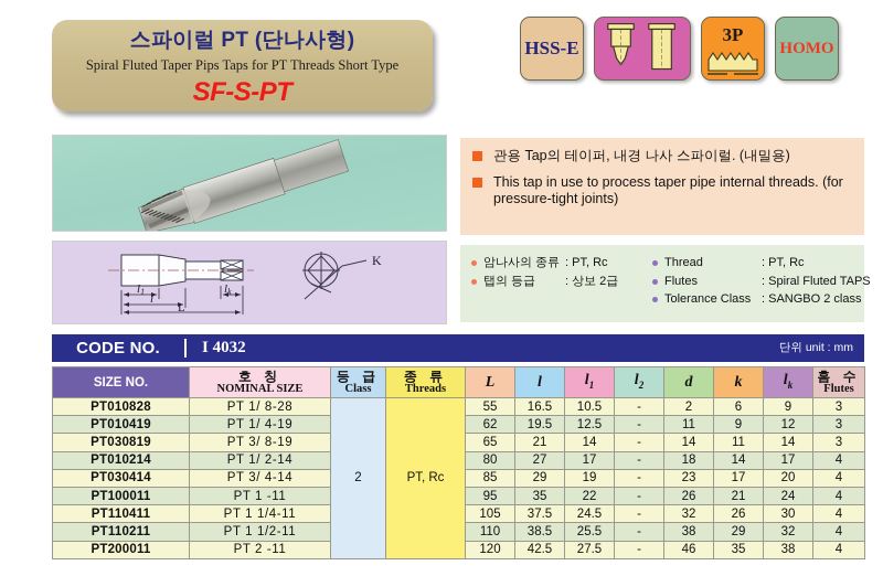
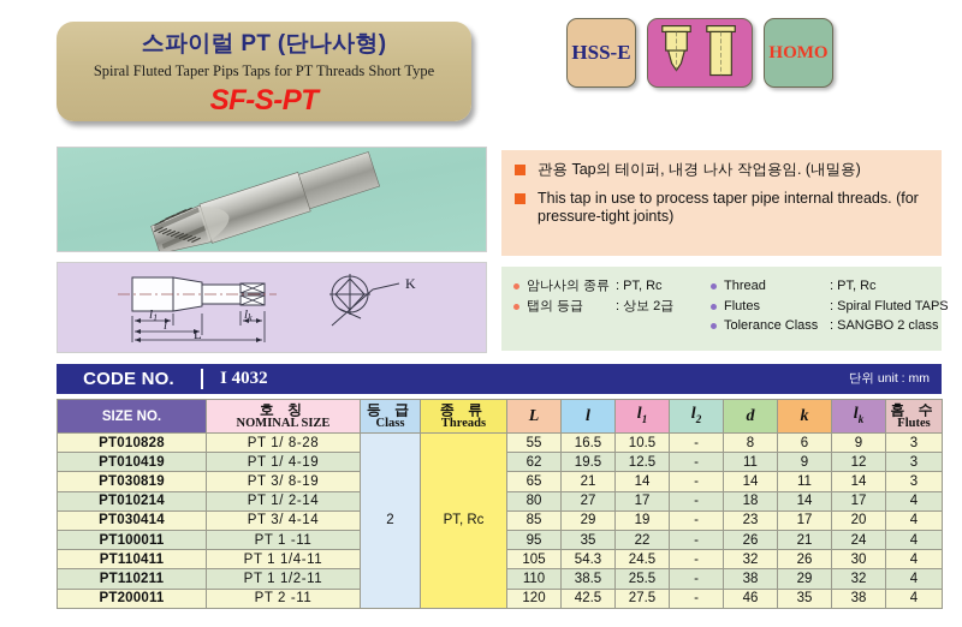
  스파이럴 PT (단나사형)
  Spiral Fluted Taper Pips Taps for PT Threads Short Type
  SF-S-PT
  HSS-E
- 3P
  HOMO
  l1
  l
  L
  lk
  K
- 관용 Tap의 테이퍼, 내경 나사 스파이럴. (내밀용)
+ 관용 Tap의 테이퍼, 내경 나사 작업용임. (내밀용)
  This tap in use to process taper pipe internal threads. (for pressure-tight joints)
  암나사의 종류 : PT, Rc
  탭의 등급 : 상보 2급
  Thread : PT, Rc
  Flutes : Spiral Fluted TAPS
  Tolerance Class : SANGBO 2 class
  CODE NO.
  I 4032
  단위 unit : mm
  SIZE NO.	호 칭 NOMINAL SIZE	등 급 Class	종 류 Threads	L	l	l1	l2	d	k	lk	홈 수 Flutes
- PT010828	PT 1/ 8-28	2	PT, Rc	55	16.5	10.5	-	2	6	9	3
+ PT010828	PT 1/ 8-28	2	PT, Rc	55	16.5	10.5	-	8	6	9	3
  PT010419	PT 1/ 4-19	62	19.5	12.5	-	11	9	12	3
  PT030819	PT 3/ 8-19	65	21	14	-	14	11	14	3
  PT010214	PT 1/ 2-14	80	27	17	-	18	14	17	4
  PT030414	PT 3/ 4-14	85	29	19	-	23	17	20	4
  PT100011	PT 1 -11	95	35	22	-	26	21	24	4
- PT110411	PT 1 1/4-11	105	37.5	24.5	-	32	26	30	4
+ PT110411	PT 1 1/4-11	105	54.3	24.5	-	32	26	30	4
  PT110211	PT 1 1/2-11	110	38.5	25.5	-	38	29	32	4
  PT200011	PT 2 -11	120	42.5	27.5	-	46	35	38	4
